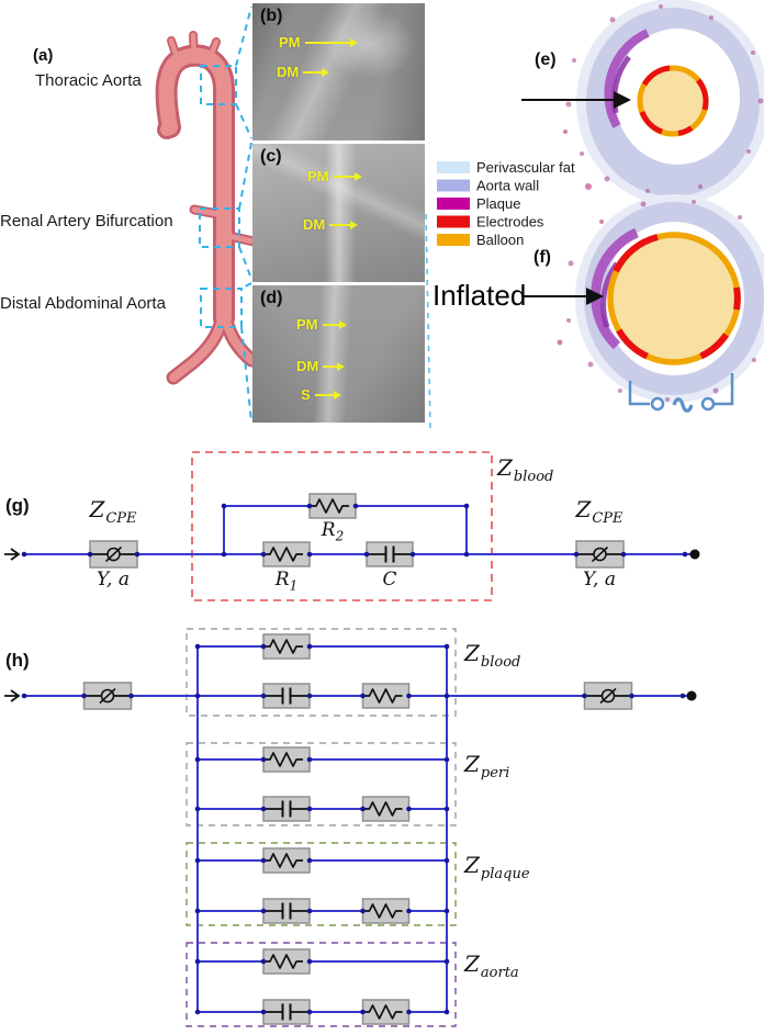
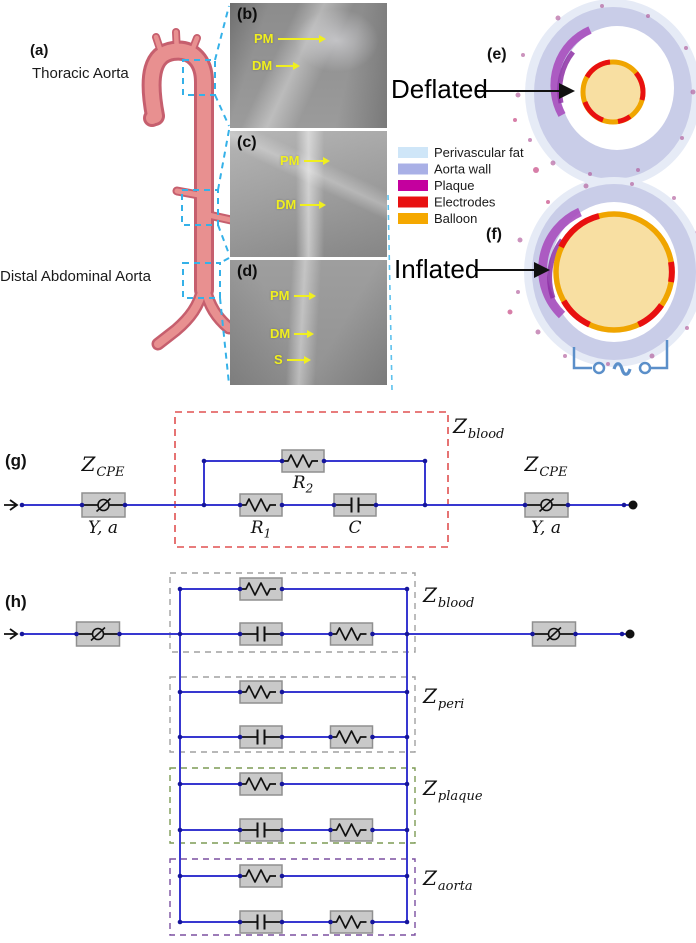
  (a)
  Thoracic Aorta
- Renal Artery Bifurcation
  Distal Abdominal Aorta
  (b)
  PM
  DM
  (c)
  PM
  DM
  (d)
  PM
  DM
  S
  (e)
+ Deflated
  (f)
  Inflated
  Perivascular fat
  Aorta wall
  Plaque
  Electrodes
  Balloon
  (g)
  ZCPE
  Y, a
  R2
  R1
  C
  Zblood
  ZCPE
  Y, a
  (h)
  Zblood
  Zperi
  Zplaque
  Zaorta
